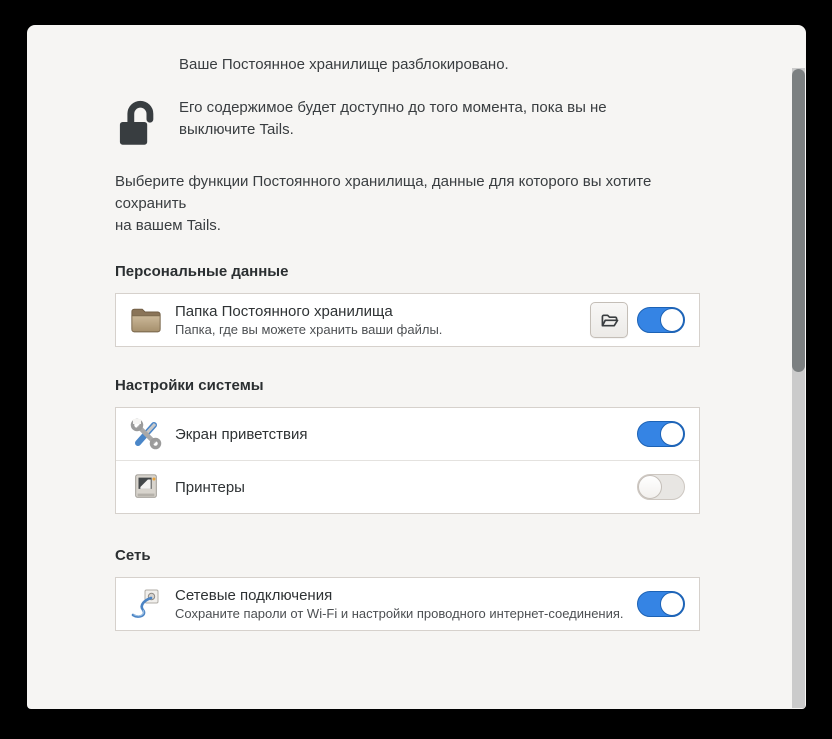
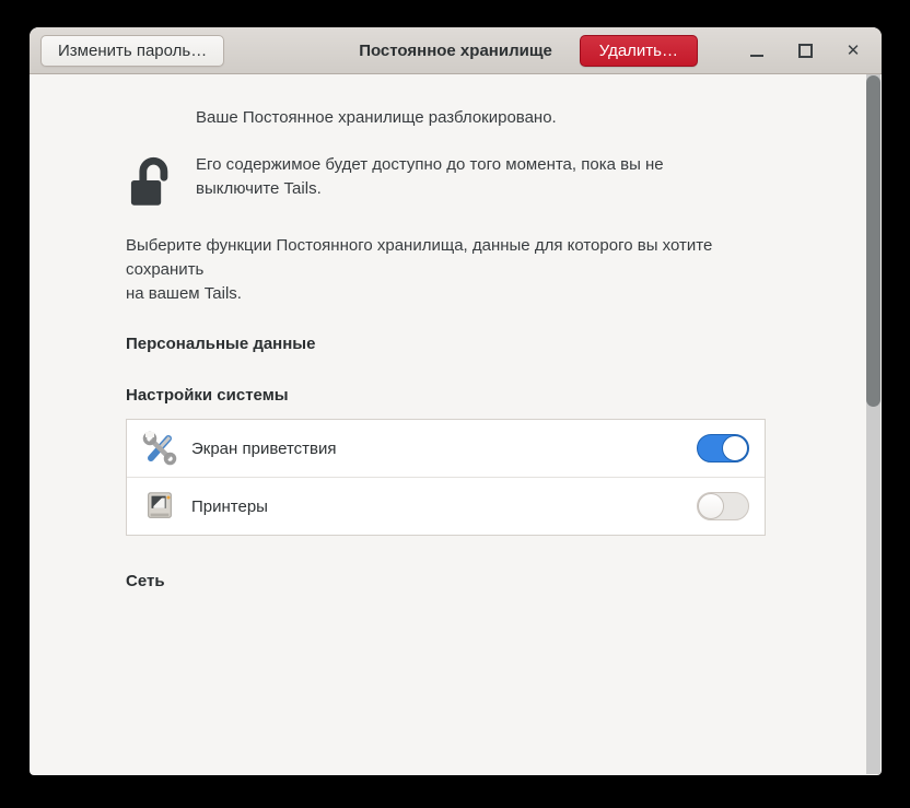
+ Изменить пароль…
+ Постоянное хранилище
+ Удалить…
+ ✕
  Ваше Постоянное хранилище разблокировано.
  Его содержимое будет доступно до того момента, пока вы не
  выключите Tails.
  Выберите функции Постоянного хранилища, данные для которого вы хотите сохранить
  на вашем Tails.
  Персональные данные
- Папка Постоянного хранилища
- Папка, где вы можете хранить ваши файлы.
  Настройки системы
  Экран приветствия
  Принтеры
  Сеть
- Сетевые подключения
- Сохраните пароли от Wi-Fi и настройки проводного интернет-соединения.
